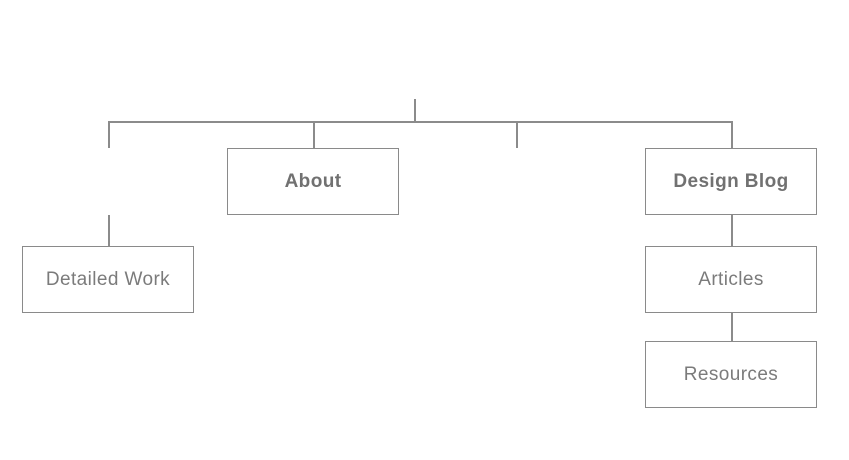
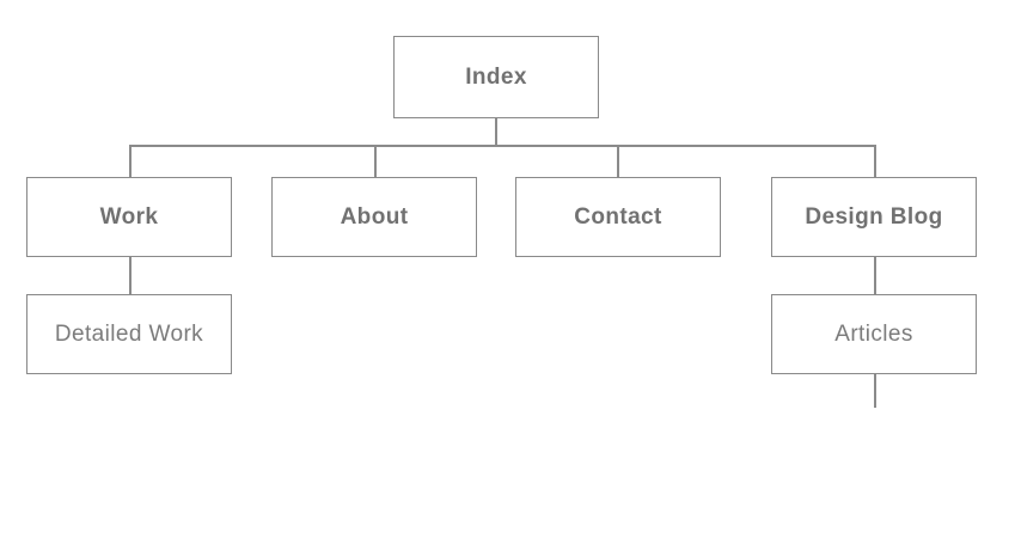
+ Index
+ Work
  About
+ Contact
  Design Blog
  Detailed Work
  Articles
- Resources
